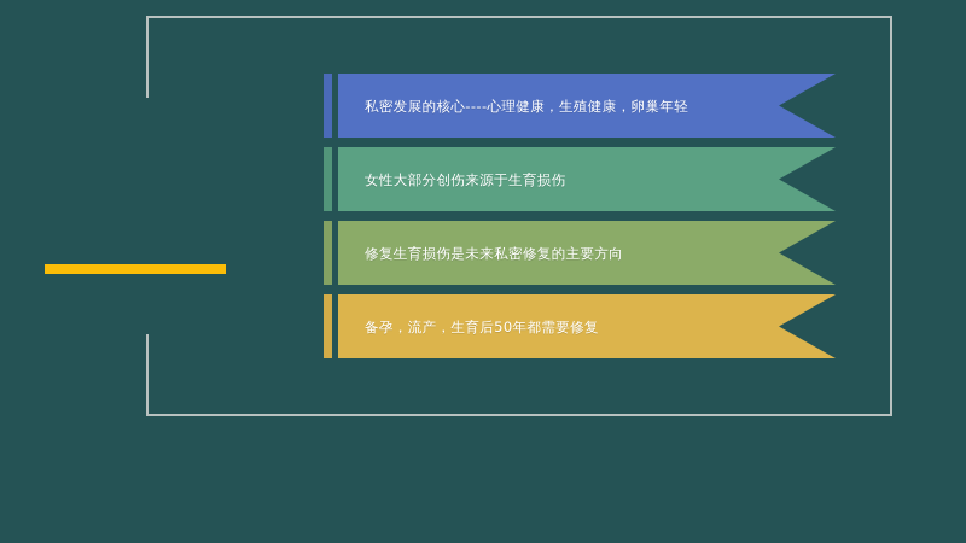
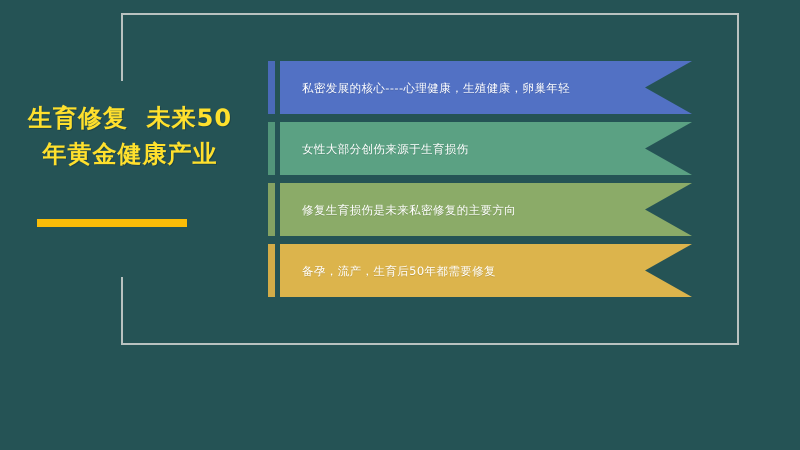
+ 生育修复 未来50年黄金健康产业
  私密发展的核心----心理健康，生殖健康，卵巢年轻
  女性大部分创伤来源于生育损伤
  修复生育损伤是未来私密修复的主要方向
  备孕，流产，生育后50年都需要修复
